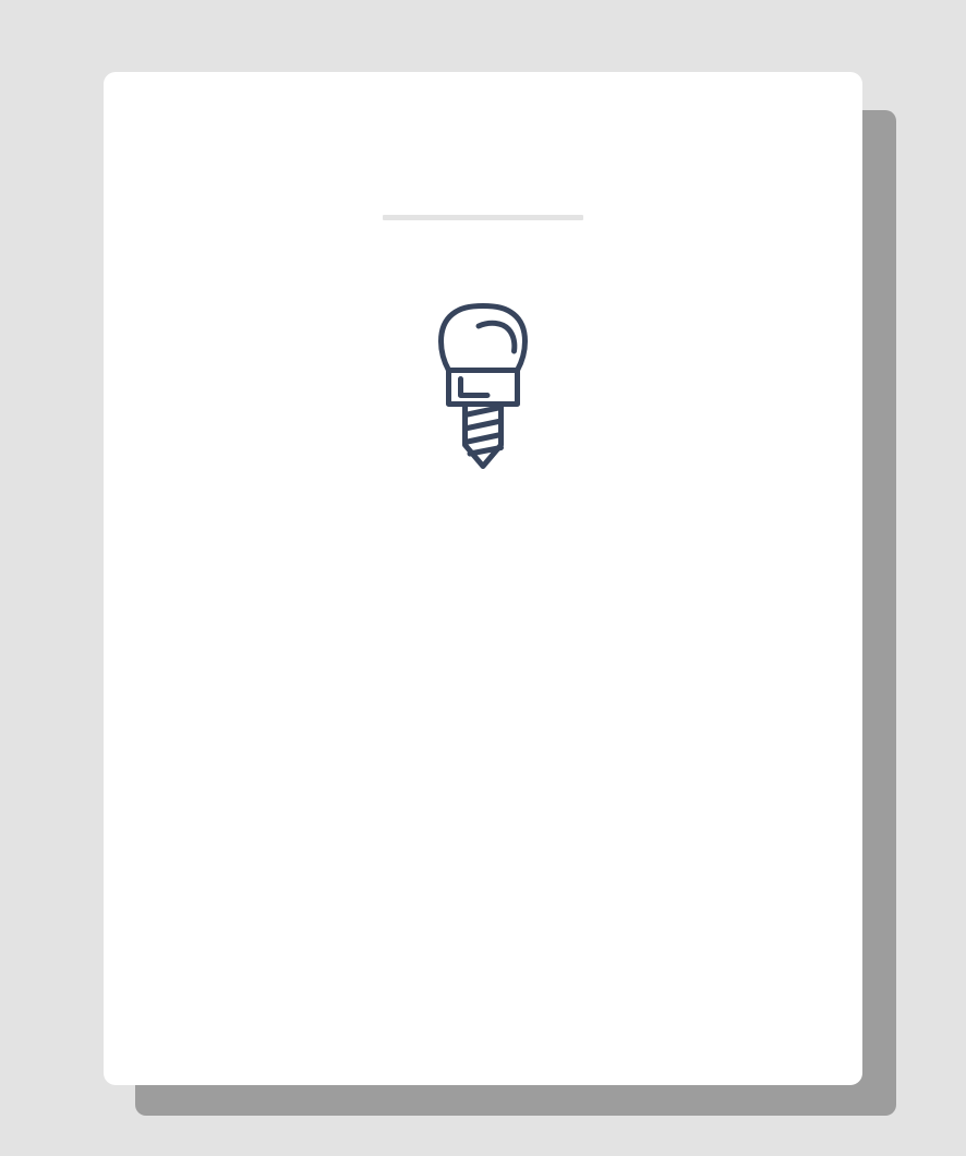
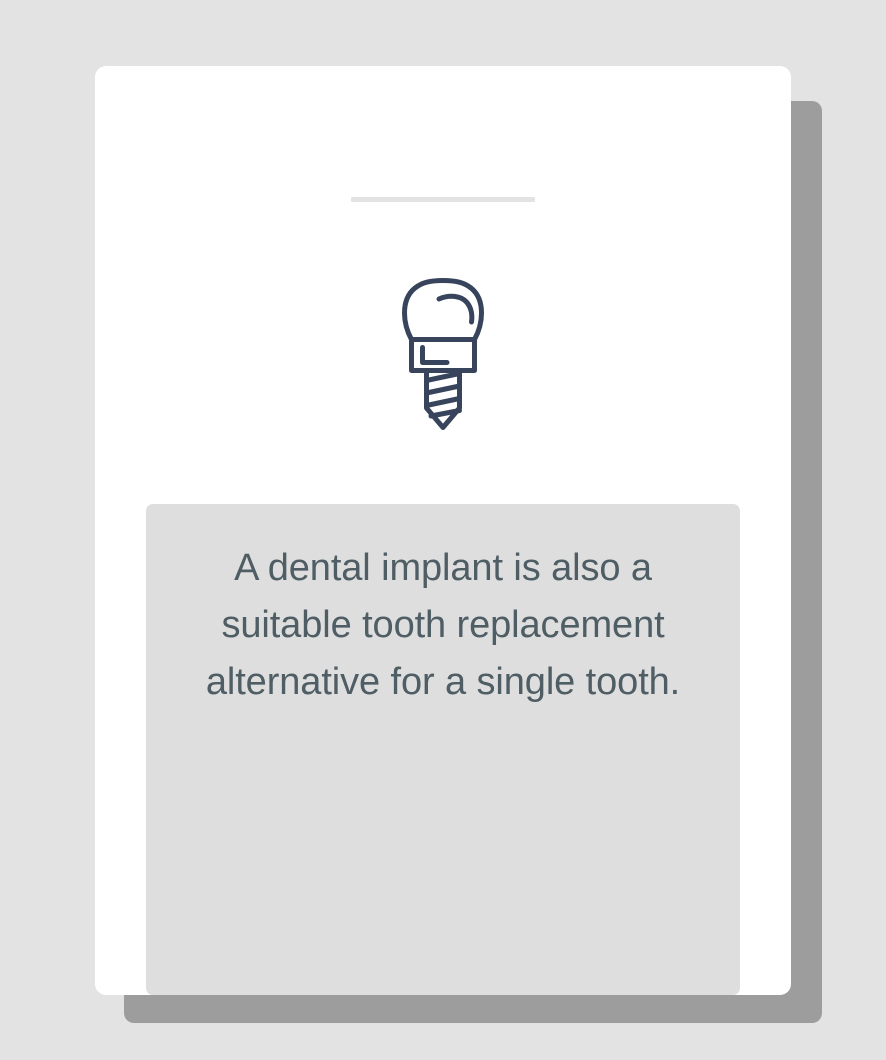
+ A dental implant is also a suitable tooth replacement alternative for a single tooth.
